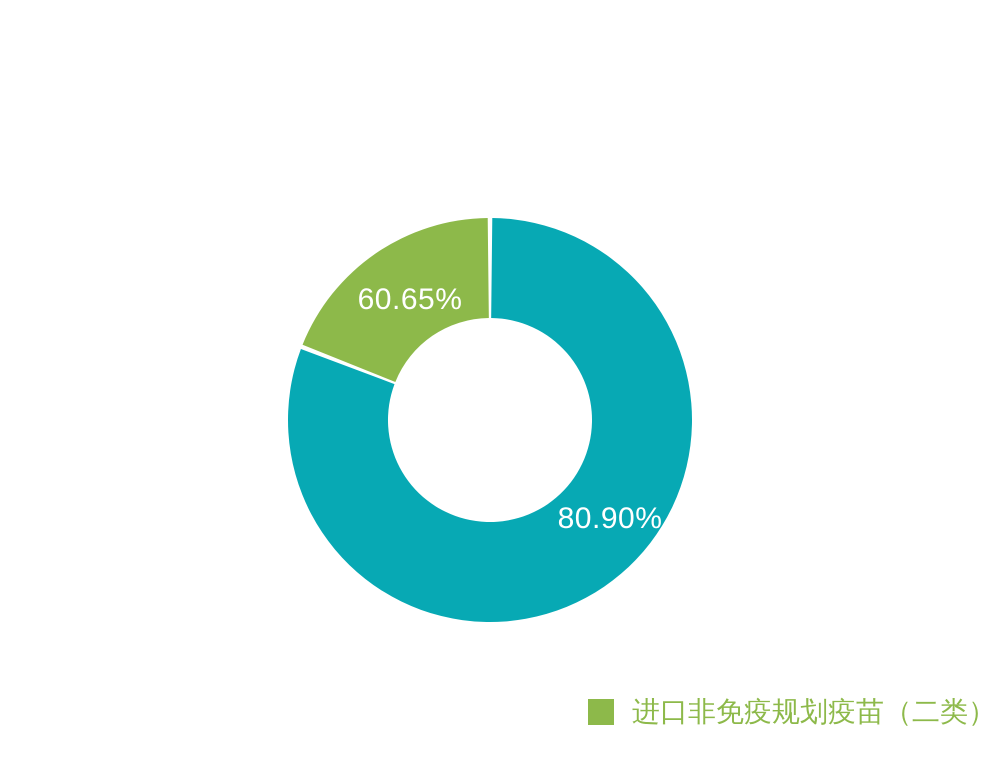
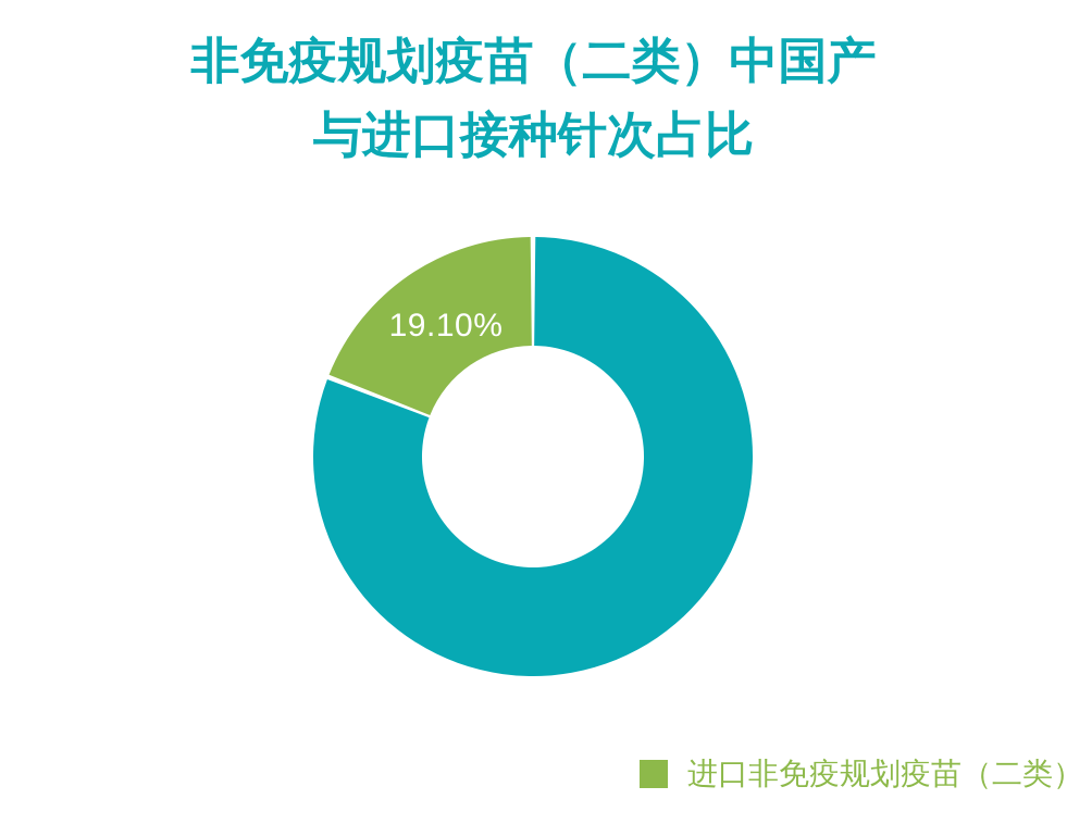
+ 非免疫规划疫苗（二类）中国产
+ 与进口接种针次占比
- 60.65%
+ 19.10%
- 80.90%
  进口非免疫规划疫苗（二类
